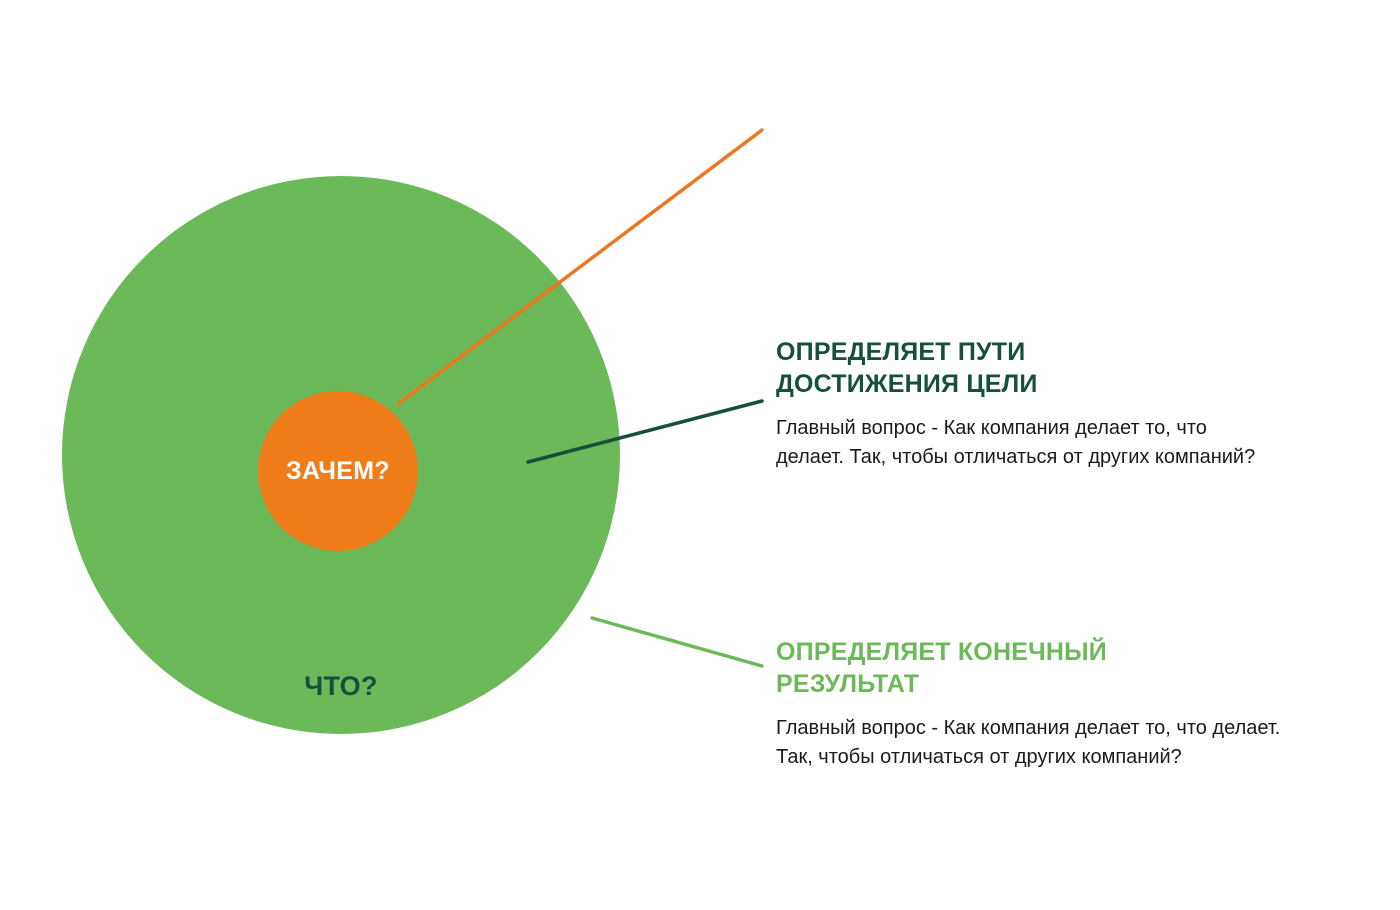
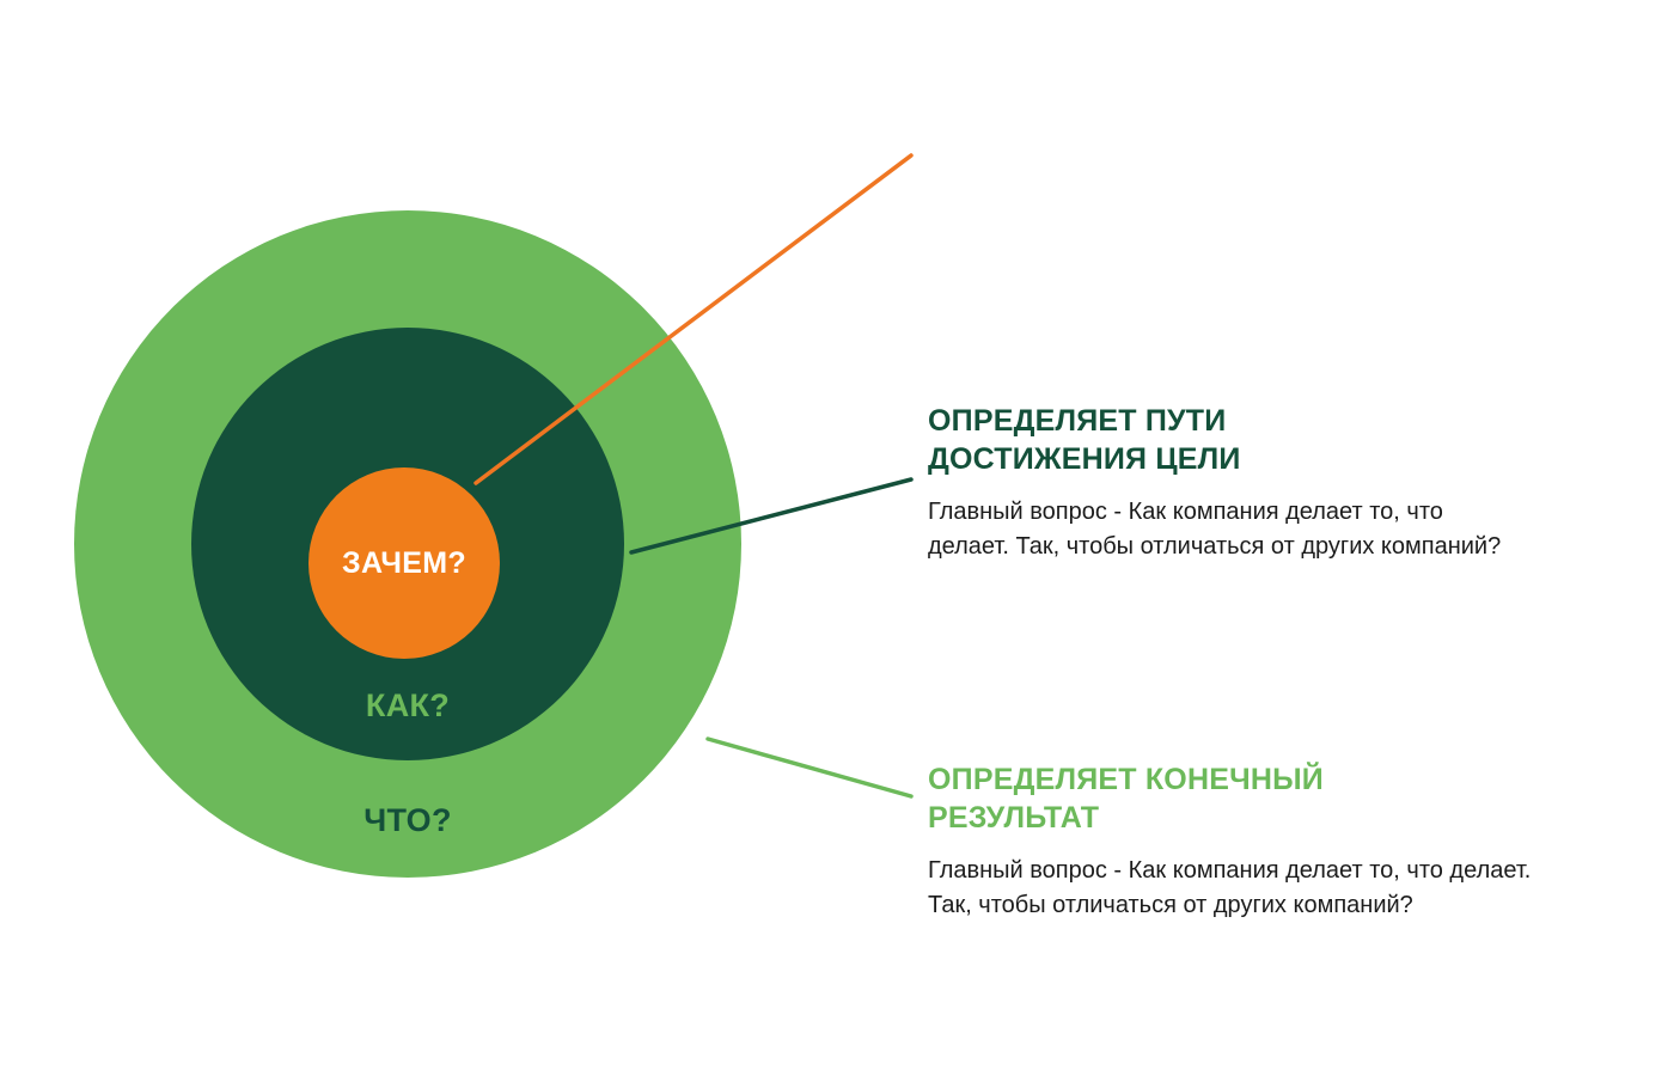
  ЧТО?
+ КАК?
  ЗАЧЕМ?
  ОПРЕДЕЛЯЕТ ПУТИ
  ДОСТИЖЕНИЯ ЦЕЛИ
  Главный вопрос - Как компания делает то, что делает. Так, чтобы отличаться от других компаний?
  ОПРЕДЕЛЯЕТ КОНЕЧНЫЙ
  РЕЗУЛЬТАТ
  Главный вопрос - Как компания делает то, что делает. Так, чтобы отличаться от других компаний?
